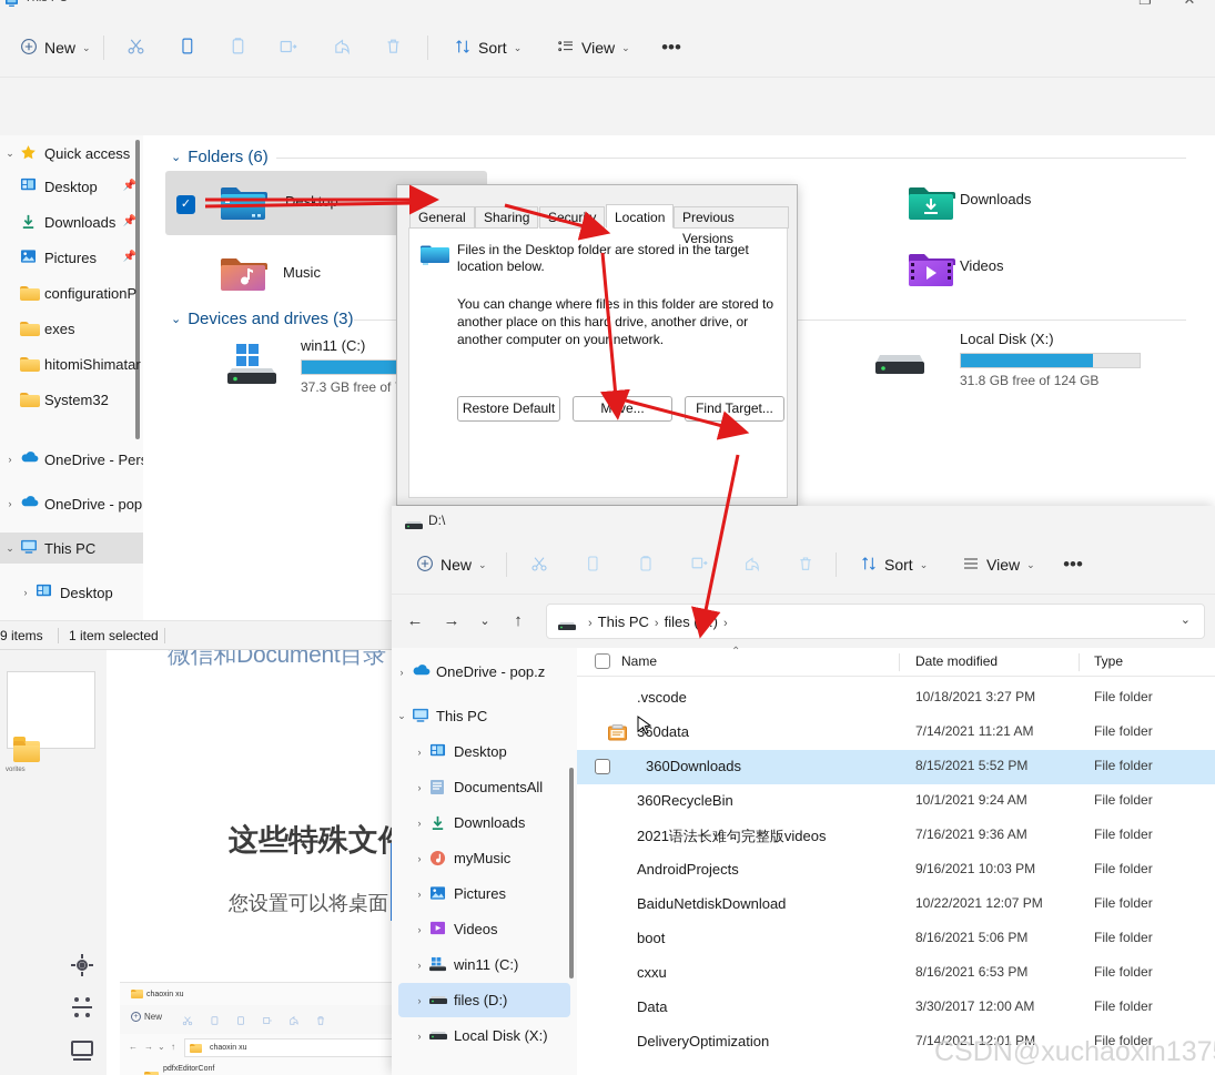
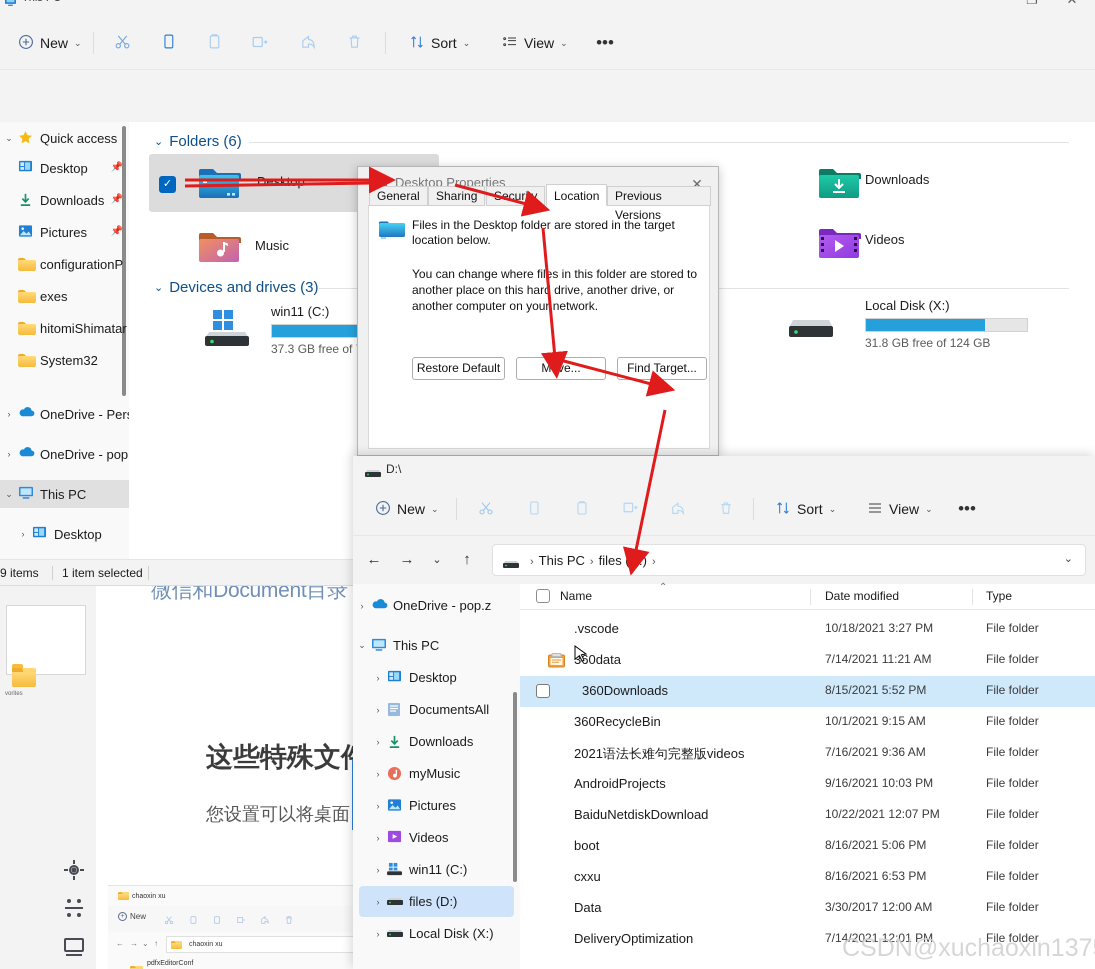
  微信和Document目录
  New
  ←
  →
  ⌄
  ↑
  New
  ⌄
  Sort
  ⌄
  View
  ⌄
  •••
  ⌄
  Quick access
  Desktop
  📌
  Downloads
  📌
  Pictures
  📌
  configurationP
  exes
  hitomiShimatar
  System32
  ›
  OneDrive - Per
  ›
  OneDrive - pop
  ⌄
  This PC
  ›
  Desktop
  ⌄
  Folders (6)
  ✓
  Downloads
  Music
  Videos
  ⌄
  Devices and drives (3)
  win11 (C:)
  37.3 GB free of
  Local Disk (X:)
  31.8 GB free of 124 GB
  9 items
  1 item selected
+ Desktop Properties
+ ✕
  General
  Sharing
  ecurity
  Location
  Previous Versions
  Files in the Desktop folder are stored in the target location below.
  You can change where files in this folder are stored to another place on this har drive, another drive, or another computer on your network.
  Restore Default
  Move...
  Find Target...
  D:\
  New
  ⌄
  Sort
  ⌄
  View
  ⌄
  •••
  ←
  →
  ⌄
  ↑
  › This PC › files (D:) ›
  ⌄
  ›
  OneDrive - pop.z
  ⌄
  This PC
  ›
  Desktop
  ›
  DocumentsAll
  ›
  Downloads
  ›
  myMusic
  ›
  Pictures
  ›
  Videos
  ›
  win11 (C:)
  ›
  files (D:)
  ›
  Local Disk (X:)
  ⌃
  Name
  Date modified
  Type
  .vscode
  10/18/2021 3:27 PM
  File folder
  360data
  7/14/2021 11:21 AM
  File folder
  360Downloads
  8/15/2021 5:52 PM
  File folder
  360RecycleBin
- 10/1/2021 9:24 AM
+ 10/1/2021 9:15 AM
  File folder
  2021语法长难句完整版videos
  7/16/2021 9:36 AM
  File folder
  AndroidProjects
  9/16/2021 10:03 PM
  File folder
  BaiduNetdiskDownload
  10/22/2021 12:07 PM
  File folder
  boot
  8/16/2021 5:06 PM
  File folder
  cxxu
  8/16/2021 6:53 PM
  File folder
  Data
  3/30/2017 12:00 AM
  File folder
  DeliveryOptimization
  7/14/2021 12:01 PM
  File folder
  CSDN@xuchaoxin137
